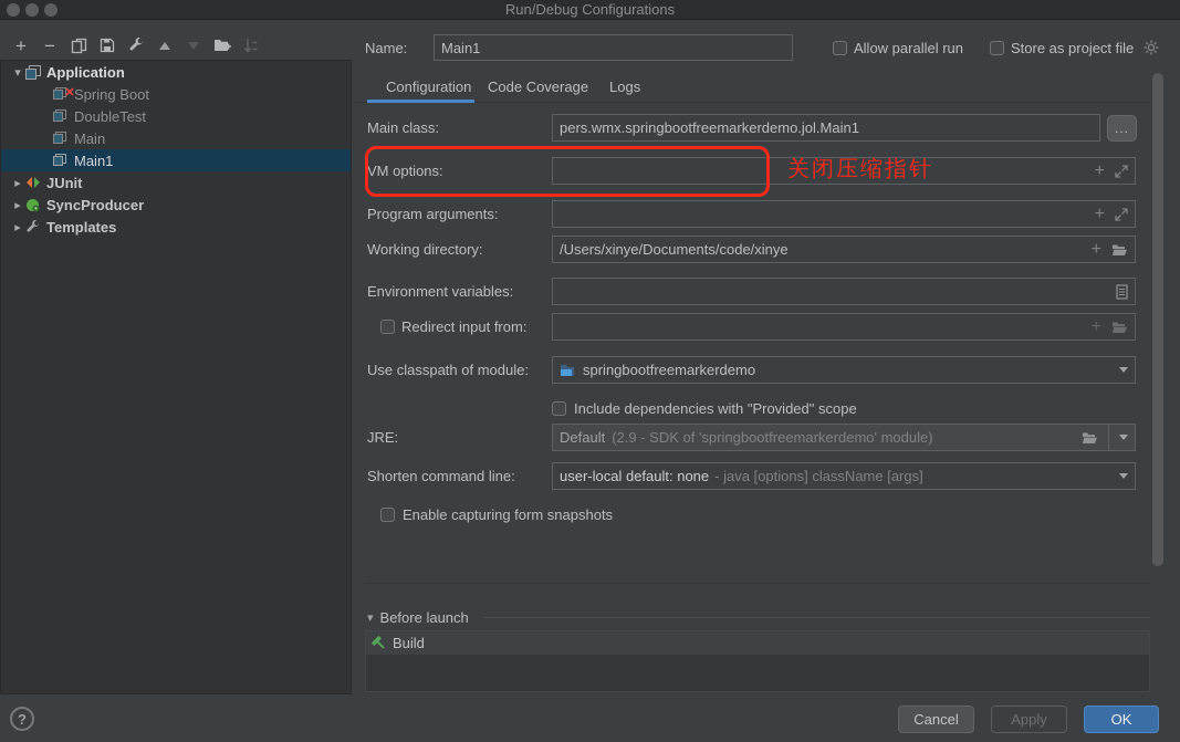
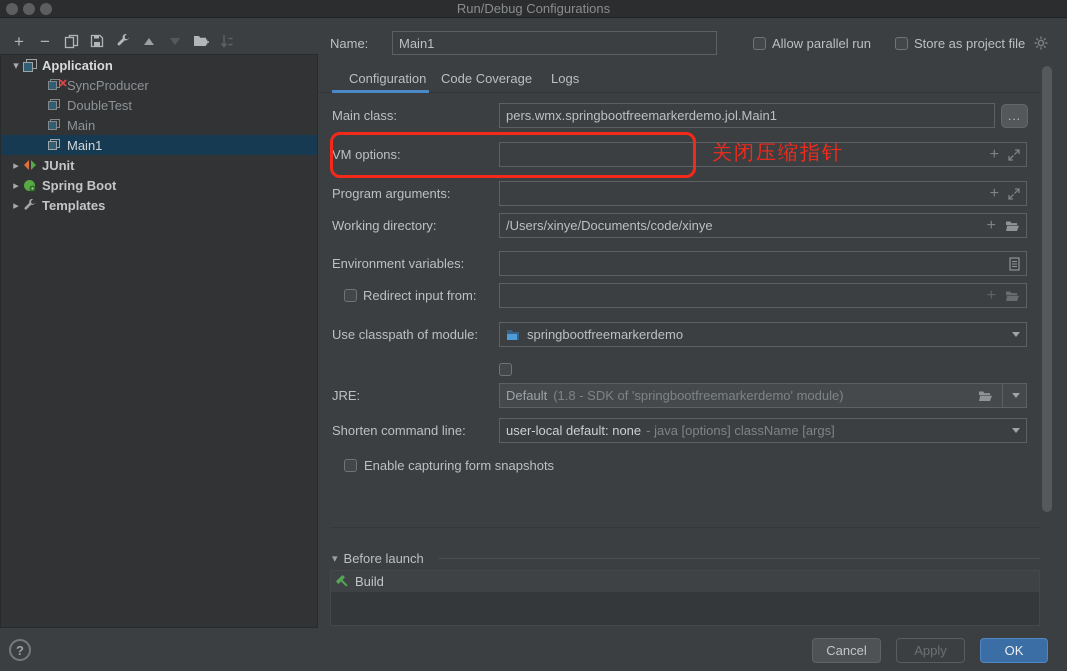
  Run/Debug Configurations
  +
  −
  ▾
  Application
- Spring Boot
+ SyncProducer
  DoubleTest
  Main
  Main1
  ▸
  JUnit
  ▸
- SyncProducer
+ Spring Boot
  ▸
  Templates
  Name:
  Main1
  Allow parallel run
  Store as project file
  Configuration
  Code Coverage
  Logs
  Main class:
  pers.wmx.springbootfreemarkerdemo.jol.Main1
  ...
  VM options:
  +
  关闭压缩指针
  Program arguments:
  +
  Working directory:
  /Users/xinye/Documents/code/xinye
  +
  Environment variables:
  Redirect input from:
  +
  Use classpath of module:
  springbootfreemarkerdemo
- Include dependencies with "Provided" scope
  JRE:
  Default
- (2.9 - SDK of 'springbootfreemarkerdemo' module)
+ (1.8 - SDK of 'springbootfreemarkerdemo' module)
  Shorten command line:
  user-local default: none
  - java [options] className [args]
  Enable capturing form snapshots
  ▾
  Before launch
  Build
  ?
  Cancel
  Apply
  OK
